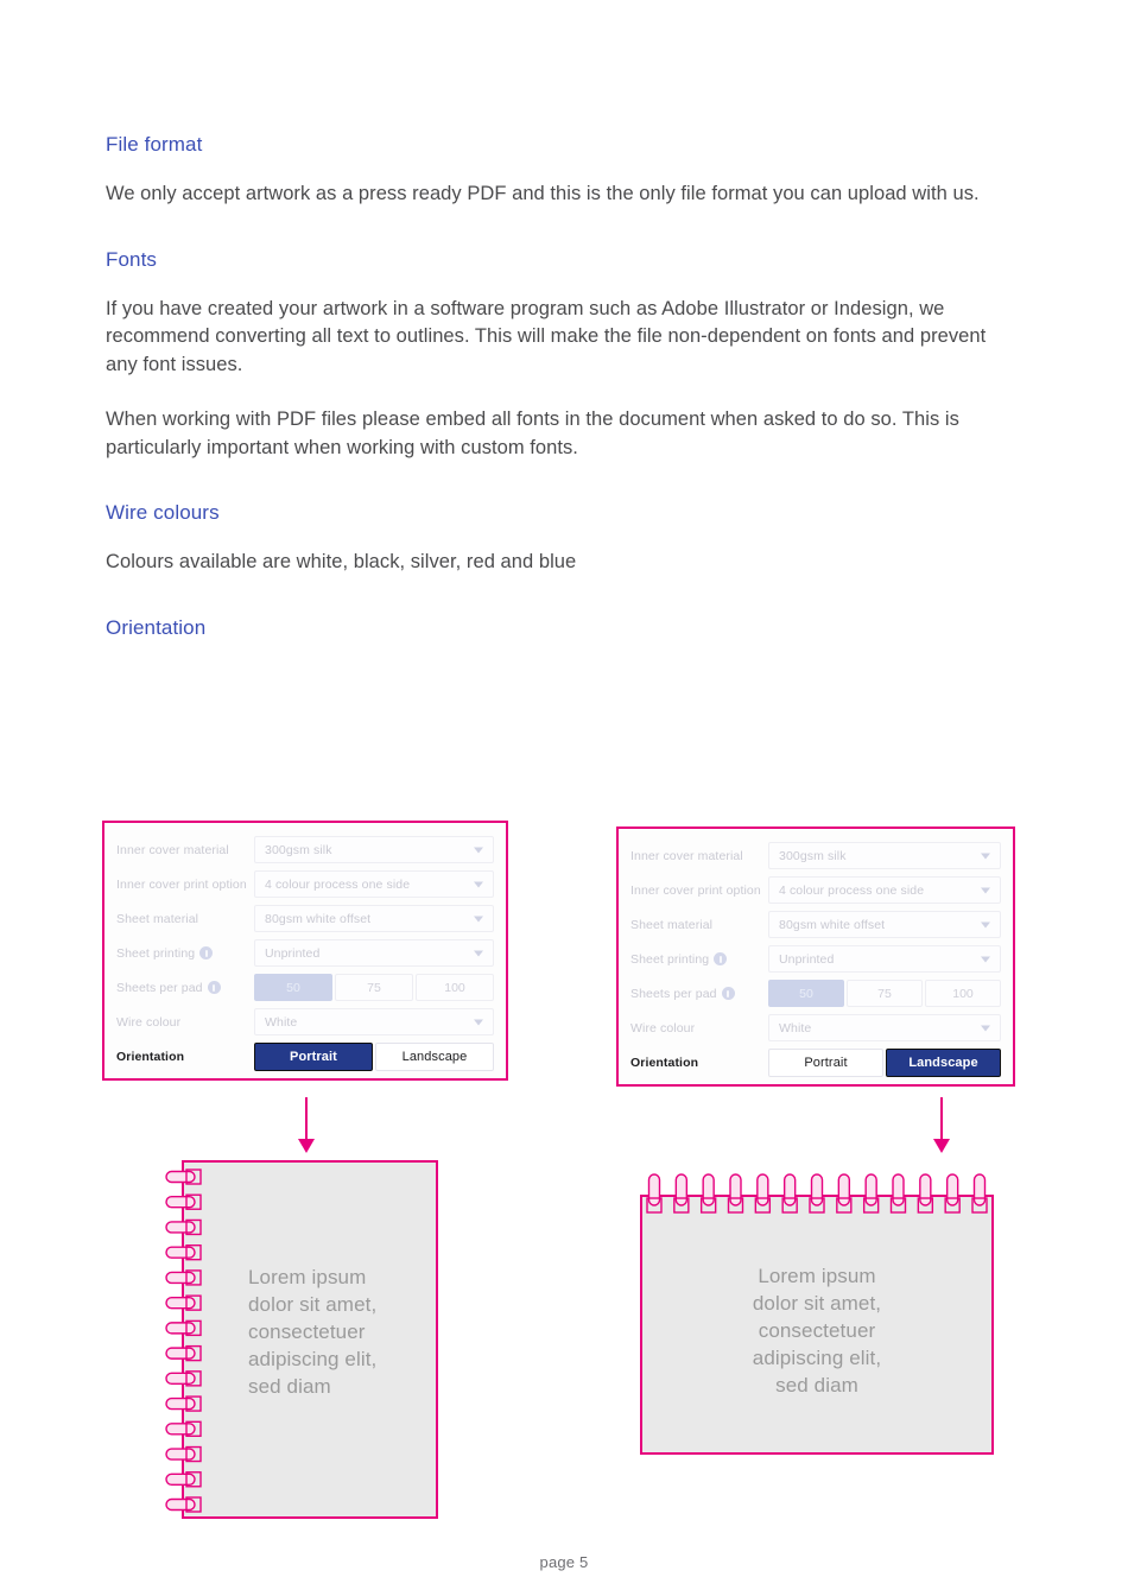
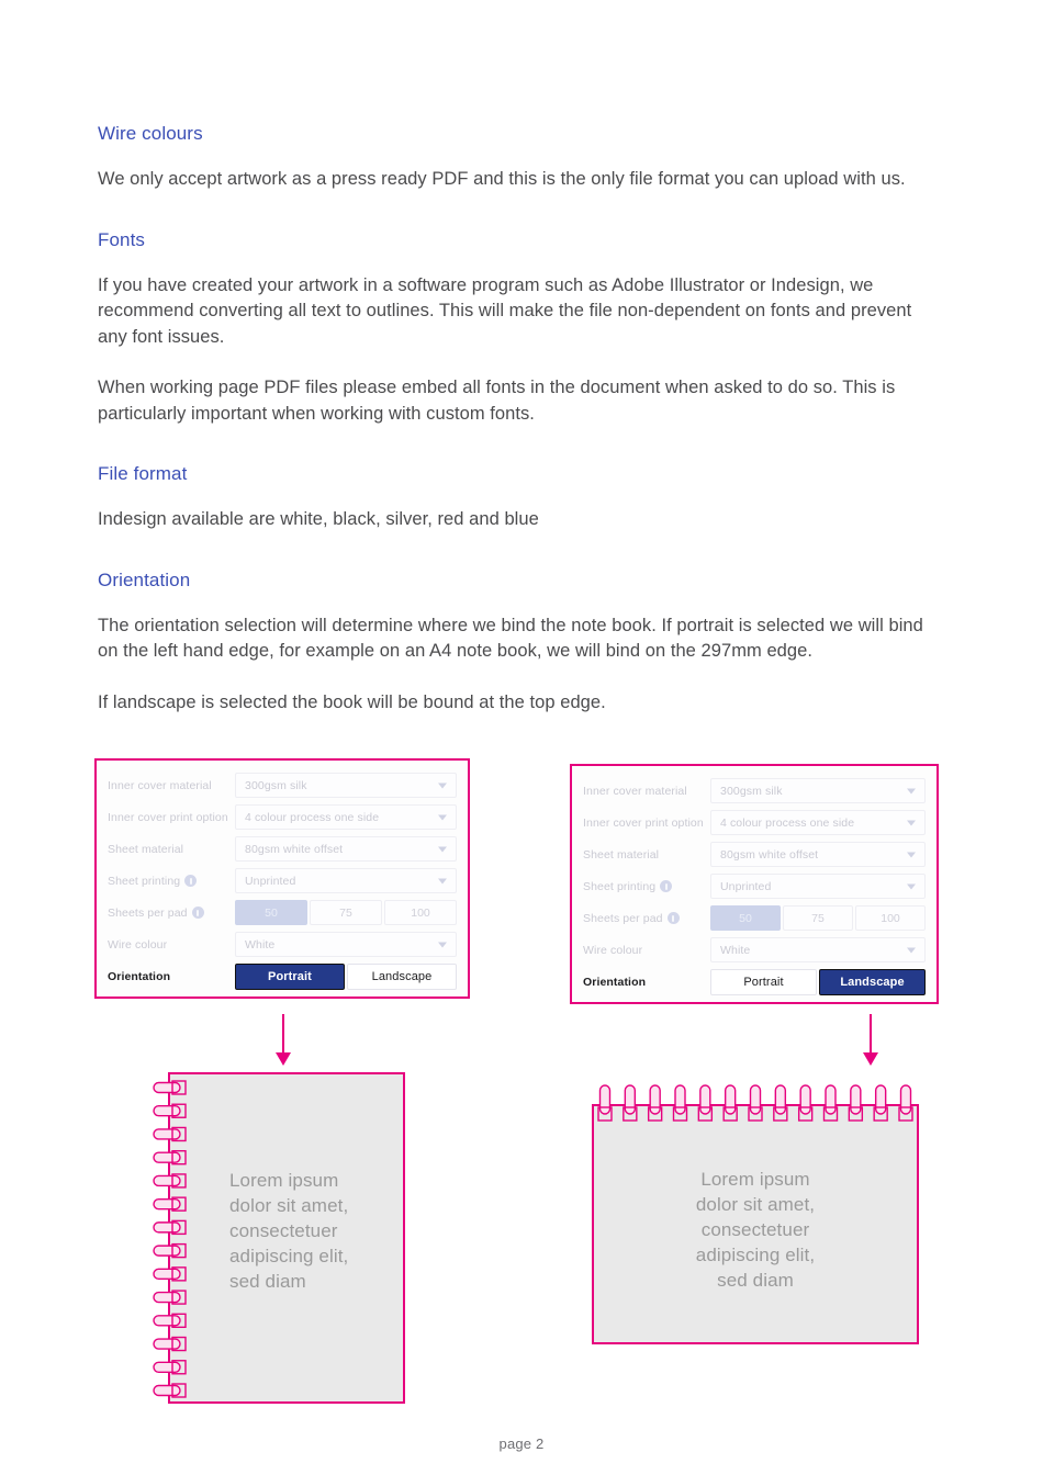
- File format
+ Wire colours
  We only accept artwork as a press ready PDF and this is the only file format you can upload with us.
  Fonts
  If you have created your artwork in a software program such as Adobe Illustrator or Indesign, we recommend converting all text to outlines. This will make the file non-dependent on fonts and prevent any font issues.
- When working with PDF files please embed all fonts in the document when asked to do so. This is particularly important when working with custom fonts.
+ When working page PDF files please embed all fonts in the document when asked to do so. This is particularly important when working with custom fonts.
- Wire colours
+ File format
- Colours available are white, black, silver, red and blue
+ Indesign available are white, black, silver, red and blue
  Orientation
+ The orientation selection will determine where we bind the note book. If portrait is selected we will bind on the left hand edge, for example on an A4 note book, we will bind on the 297mm edge.
+ If landscape is selected the book will be bound at the top edge.
  Inner cover material
  300gsm silk
  Inner cover print option
  4 colour process one side
  Sheet material
  80gsm white offset
  Sheet printing
  Unprinted
  Sheets per pad
  50
  75
  100
  Wire colour
  White
  Orientation
  Portrait
  Landscape
  Inner cover material
  300gsm silk
  Inner cover print option
  4 colour process one side
  Sheet material
  80gsm white offset
  Sheet printing
  Unprinted
  Sheets per pad
  50
  75
  100
  Wire colour
  White
  Orientation
  Portrait
  Landscape
  Lorem ipsum
  dolor sit amet,
  consectetuer
  adipiscing elit,
  sed diam
  Lorem ipsum
  dolor sit amet,
  consectetuer
  adipiscing elit,
  sed diam
- page 5
+ page 2
